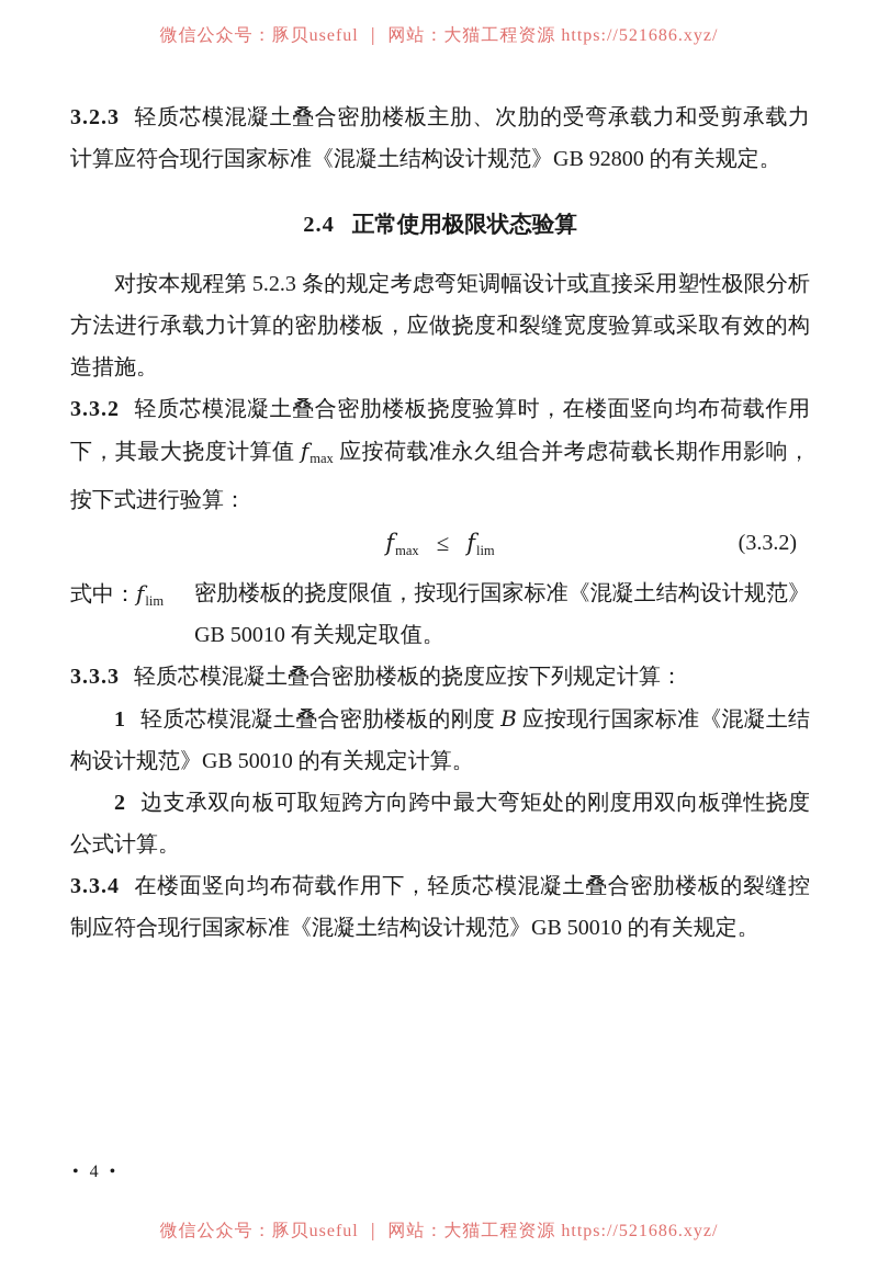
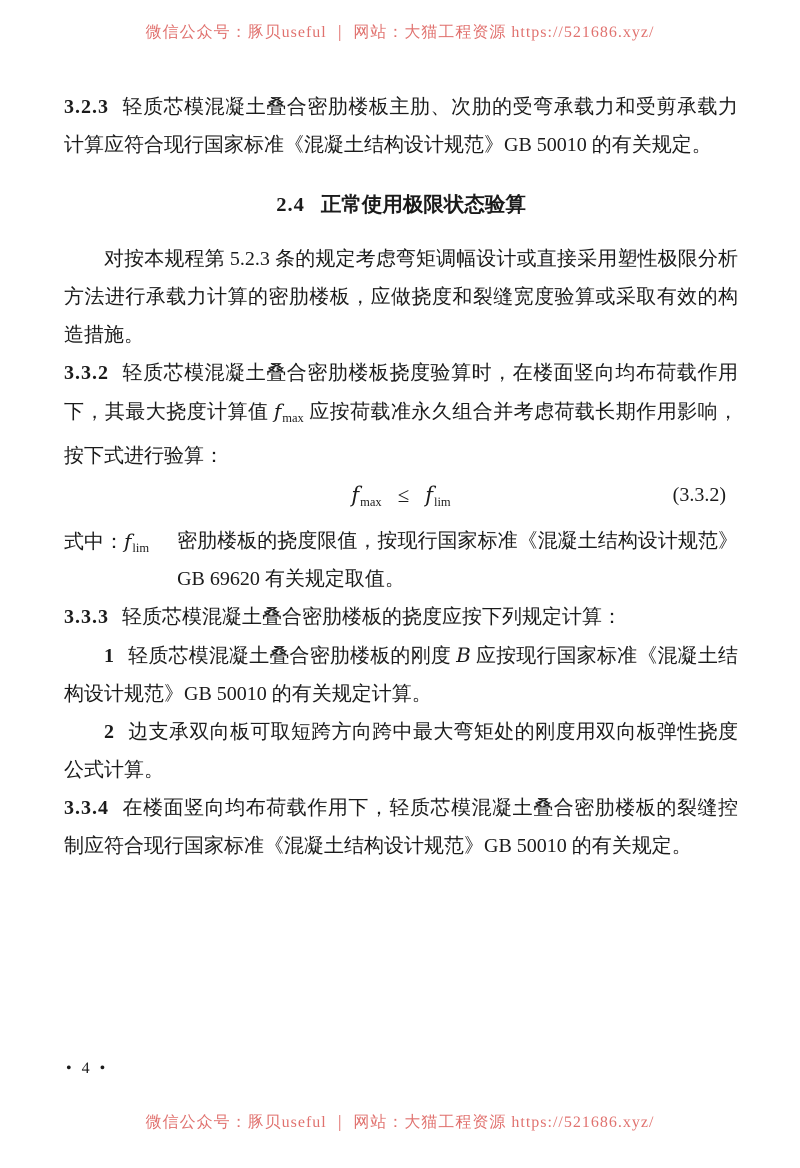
  微信公众号：豚贝useful ｜ 网站：大猫工程资源 https://521686.xyz/
- 3.2.3 轻质芯模混凝土叠合密肋楼板主肋、次肋的受弯承载力和受剪承载力计算应符合现行国家标准《混凝土结构设计规范》GB 92800 的有关规定。
+ 3.2.3 轻质芯模混凝土叠合密肋楼板主肋、次肋的受弯承载力和受剪承载力计算应符合现行国家标准《混凝土结构设计规范》GB 50010 的有关规定。
  2.4 正常使用极限状态验算
  对按本规程第 5.2.3 条的规定考虑弯矩调幅设计或直接采用塑性极限分析方法进行承载力计算的密肋楼板，应做挠度和裂缝宽度验算或采取有效的构造措施。
  3.3.2 轻质芯模混凝土叠合密肋楼板挠度验算时，在楼面竖向均布荷载作用下，其最大挠度计算值 fmax 应按荷载准永久组合并考虑荷载长期作用影响，按下式进行验算：
  fmax≤ flim
  (3.3.2)
  式中：flim
- 密肋楼板的挠度限值，按现行国家标准《混凝土结构设计规范》GB 50010 有关规定取值。
+ 密肋楼板的挠度限值，按现行国家标准《混凝土结构设计规范》GB 69620 有关规定取值。
  3.3.3 轻质芯模混凝土叠合密肋楼板的挠度应按下列规定计算：
  1 轻质芯模混凝土叠合密肋楼板的刚度 B 应按现行国家标准《混凝土结构设计规范》GB 50010 的有关规定计算。
  2 边支承双向板可取短跨方向跨中最大弯矩处的刚度用双向板弹性挠度公式计算。
  3.3.4 在楼面竖向均布荷载作用下，轻质芯模混凝土叠合密肋楼板的裂缝控制应符合现行国家标准《混凝土结构设计规范》GB 50010 的有关规定。
  • 4 •
  微信公众号：豚贝useful ｜ 网站：大猫工程资源 https://521686.xyz/
